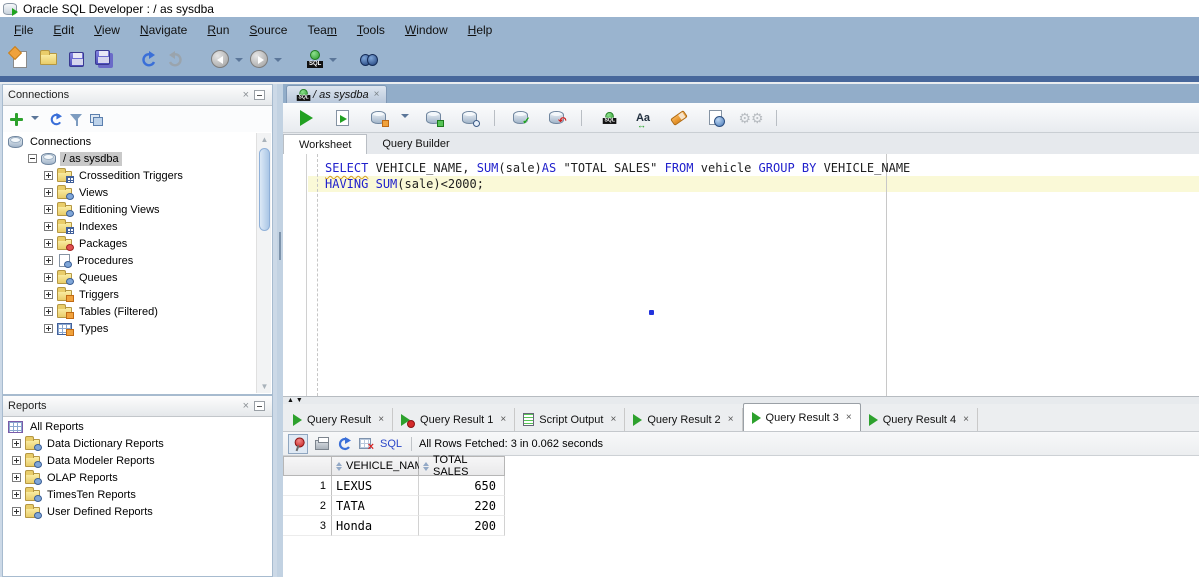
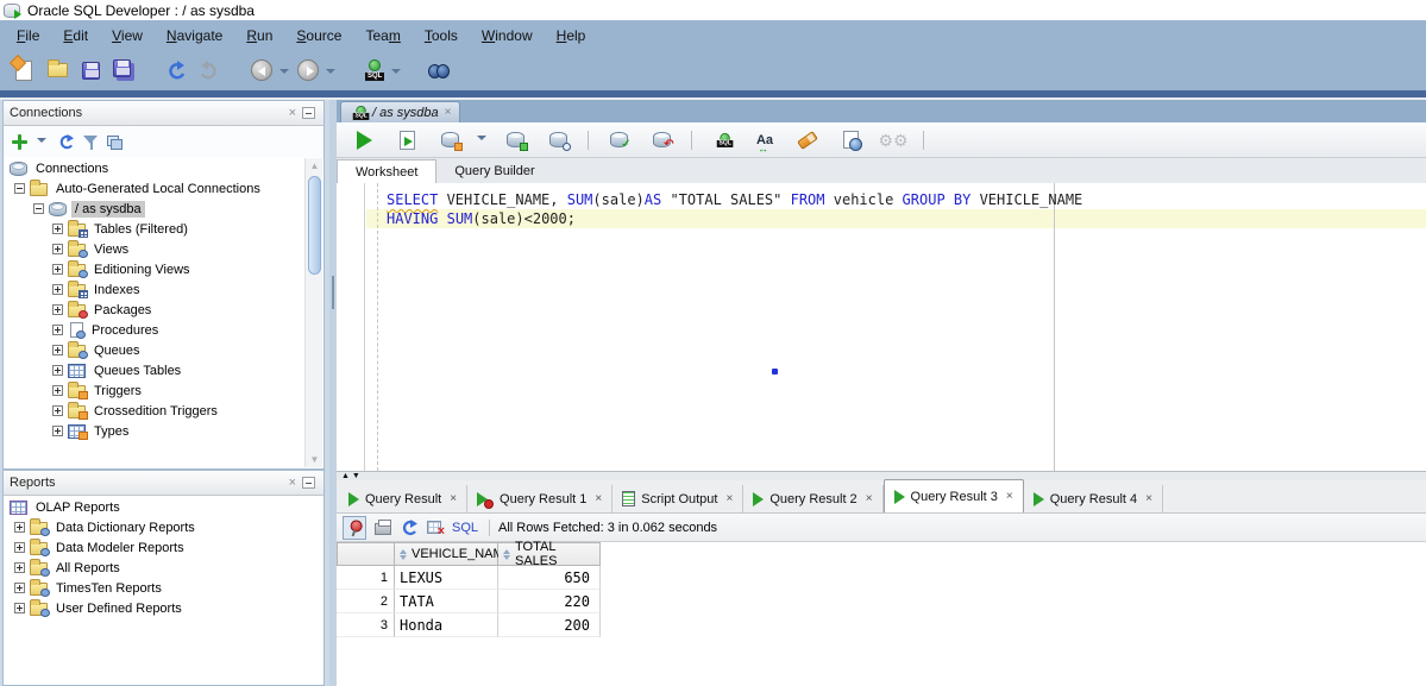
  Oracle SQL Developer : / as sysdba
  File
  Edit
  View
  Navigate
  Run
  Source
  Team
  Tools
  Window
  Help
  Connections
  ×
  Connections
+ Auto-Generated Local Connections
  / as sysdba
- Crossedition Triggers
+ Tables (Filtered)
  Views
  Editioning Views
  Indexes
  Packages
  Procedures
  Queues
+ Queues Tables
  Triggers
- Tables (Filtered)
+ Crossedition Triggers
  Types
  ▲
  ▼
  Reports
  ×
- All Reports
+ OLAP Reports
  Data Dictionary Reports
  Data Modeler Reports
- OLAP Reports
+ All Reports
  TimesTen Reports
  User Defined Reports
  / as sysdba
  ×
  ✓
  ↶
  Aa
  ⚙⚙
  Worksheet
  Query Builder
  SELECT VEHICLE_NAME, SUM(sale)AS "TOTAL SALES" FROM vehicle GROUP BY VEHICLE_NAME
  HAVING SUM(sale)<2000;
  Query Result
  ×
  Query Result 1
  ×
  Script Output
  ×
  Query Result 2
  ×
  Query Result 3
  ×
  Query Result 4
  ×
  SQL
  All Rows Fetched: 3 in 0.062 seconds
  VEHICLE_NA
  TOTAL SALES
  1
  LEXUS
  650
  2
  TATA
  220
  3
  Honda
  200
